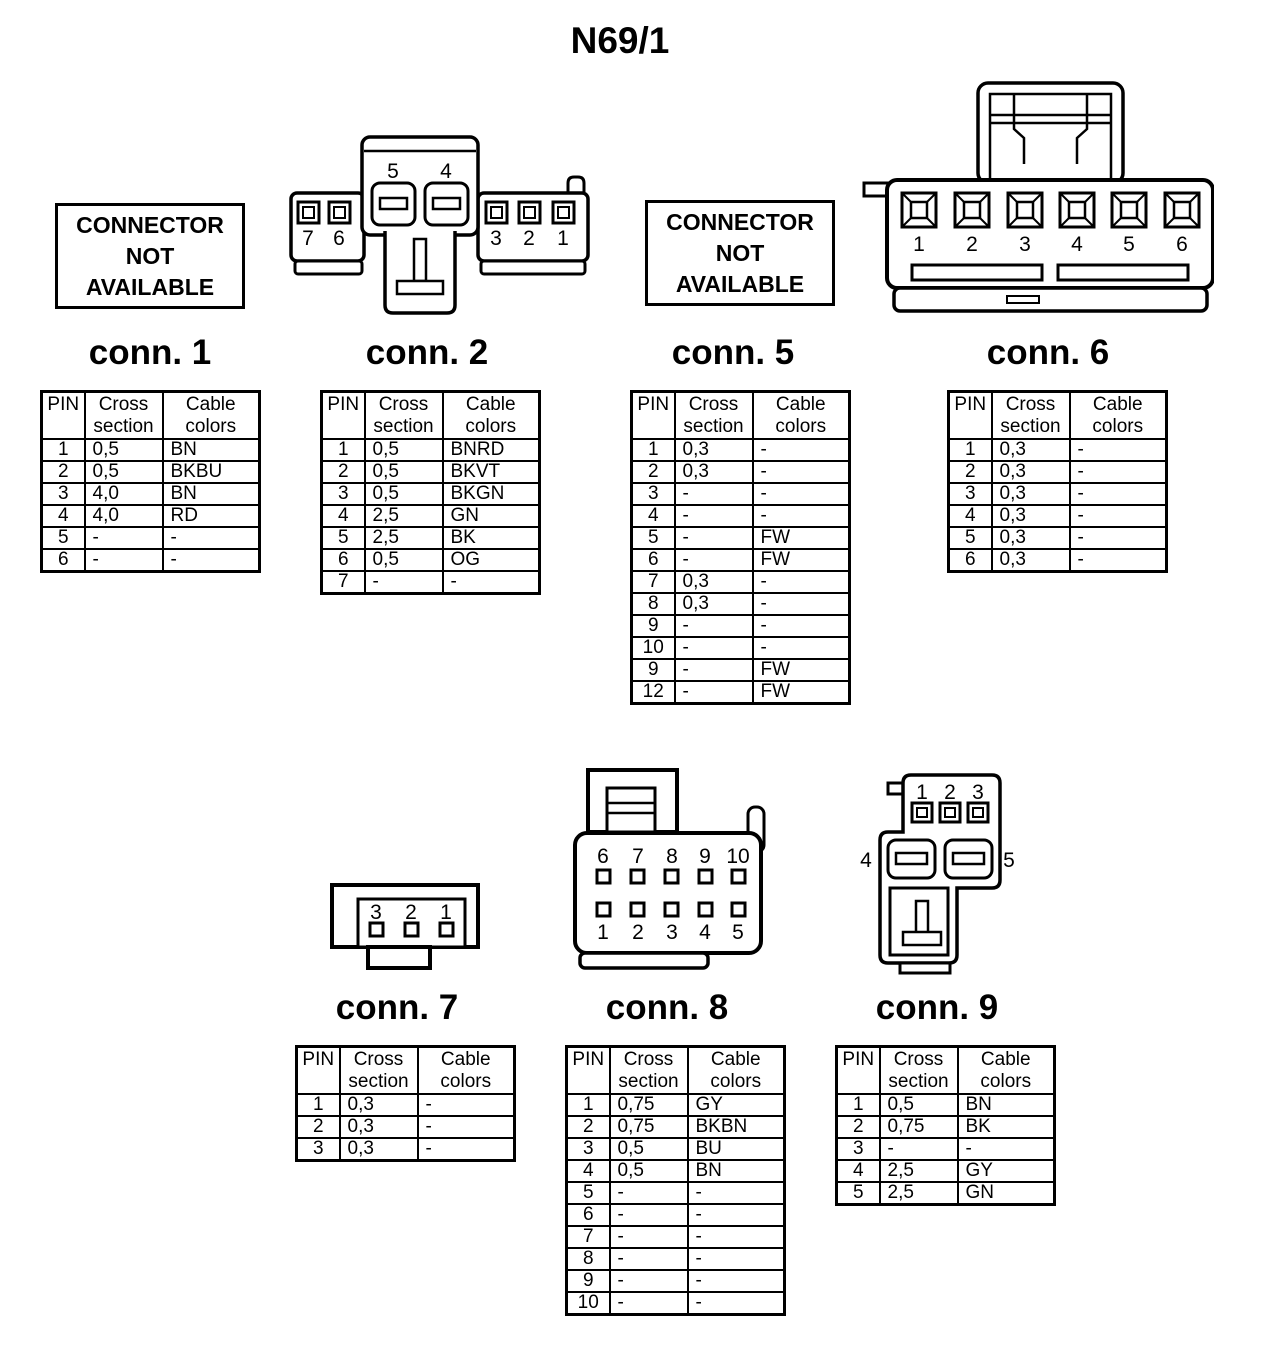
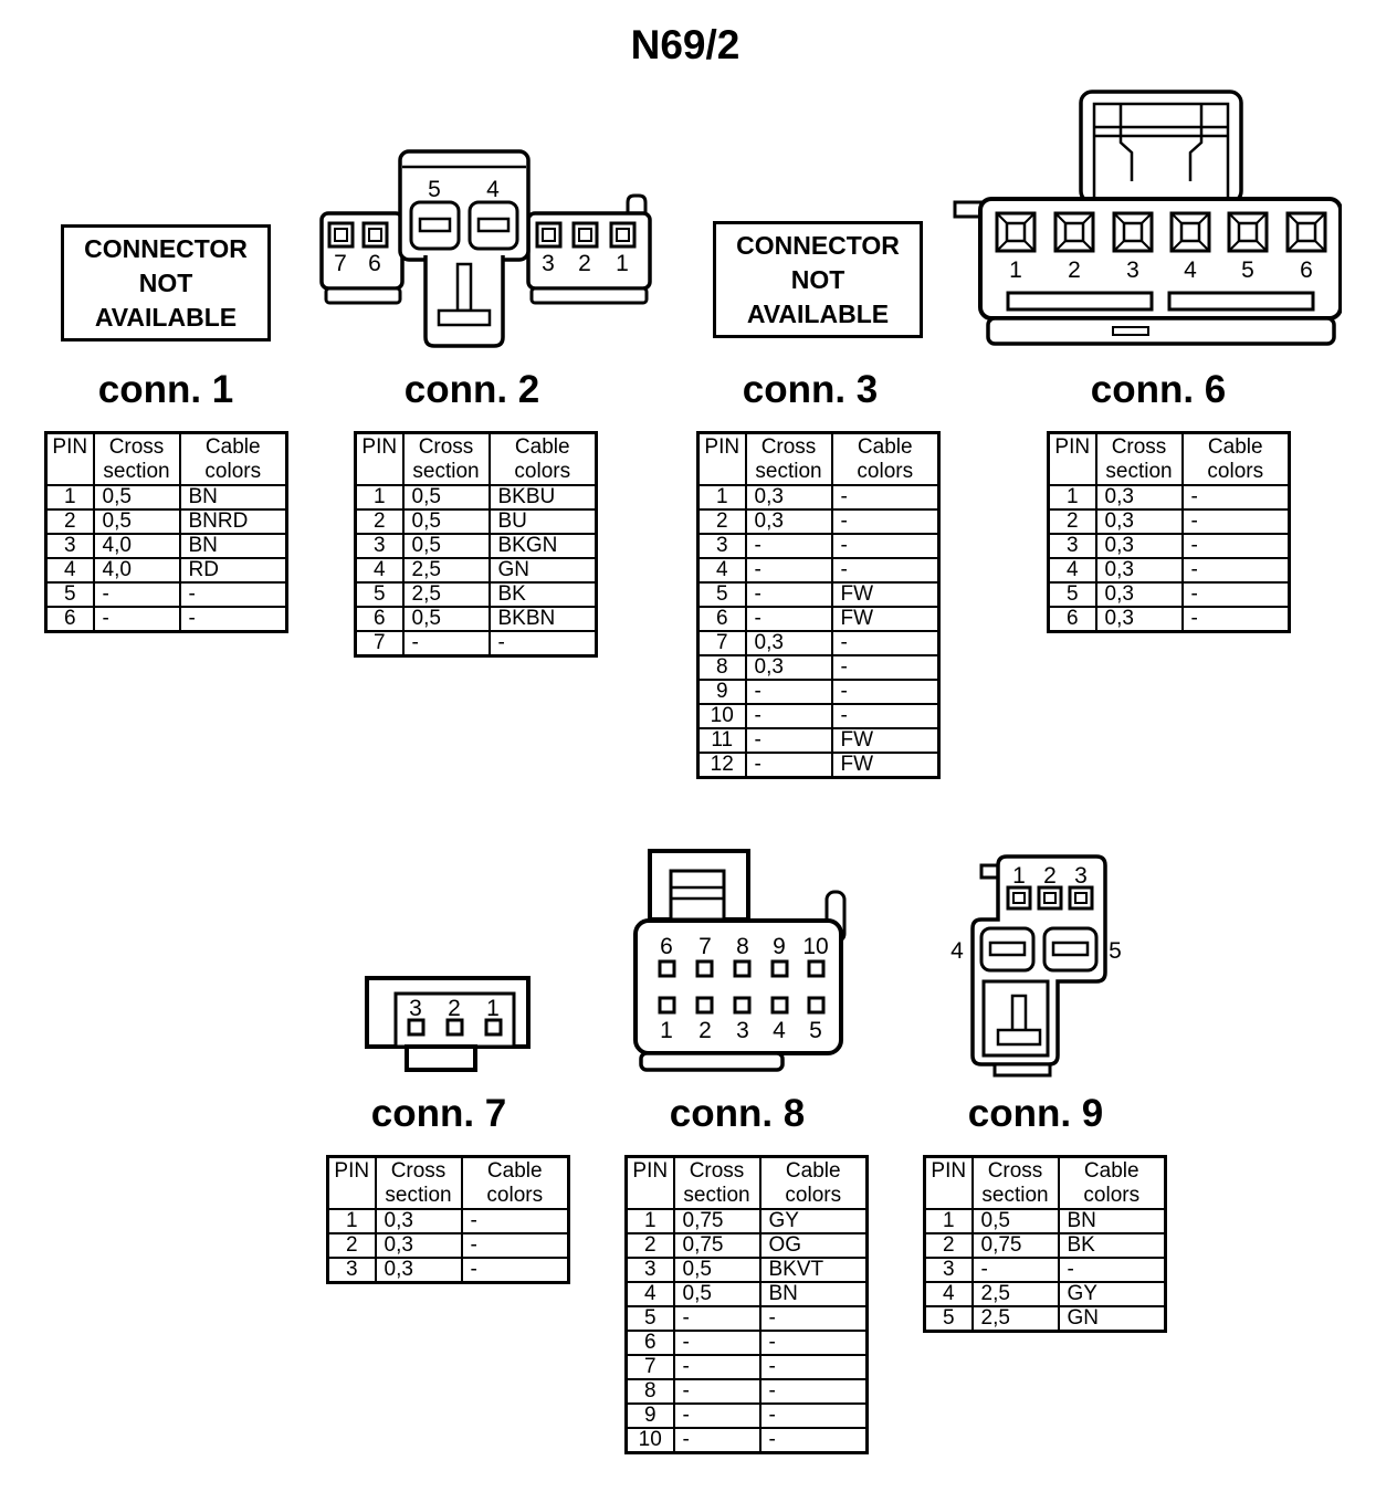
- N69/1
+ N69/2
  CONNECTOR
  NOT
  AVAILABLE
  conn. 1
  PIN	Cross section	Cable colors
  1	0,5	BN
- 2	0,5	BKBU
+ 2	0,5	BNRD
  3	4,0	BN
  4	4,0	RD
  5	-	-
  6	-	-
  5
  4
  7
  6
  3
  2
  1
  conn. 2
  PIN	Cross section	Cable colors
- 1	0,5	BNRD
+ 1	0,5	BKBU
- 2	0,5	BKVT
+ 2	0,5	BU
  3	0,5	BKGN
  4	2,5	GN
  5	2,5	BK
- 6	0,5	OG
+ 6	0,5	BKBN
  7	-	-
  CONNECTOR
  NOT
  AVAILABLE
- conn. 5
+ conn. 3
  PIN	Cross section	Cable colors
  1	0,3	-
  2	0,3	-
  3	-	-
  4	-	-
  5	-	FW
  6	-	FW
  7	0,3	-
  8	0,3	-
  9	-	-
  10	-	-
- 9	-	FW
+ 11	-	FW
  12	-	FW
  1
  2
  3
  4
  5
  6
  conn. 6
  PIN	Cross section	Cable colors
  1	0,3	-
  2	0,3	-
  3	0,3	-
  4	0,3	-
  5	0,3	-
  6	0,3	-
  3
  2
  1
  conn. 7
  PIN	Cross section	Cable colors
  1	0,3	-
  2	0,3	-
  3	0,3	-
  6
  7
  8
  9
  10
  1
  2
  3
  4
  5
  conn. 8
  PIN	Cross section	Cable colors
  1	0,75	GY
- 2	0,75	BKBN
+ 2	0,75	OG
- 3	0,5	BU
+ 3	0,5	BKVT
  4	0,5	BN
  5	-	-
  6	-	-
  7	-	-
  8	-	-
  9	-	-
  10	-	-
  1
  2
  3
  4
  5
  conn. 9
  PIN	Cross section	Cable colors
  1	0,5	BN
  2	0,75	BK
  3	-	-
  4	2,5	GY
  5	2,5	GN
